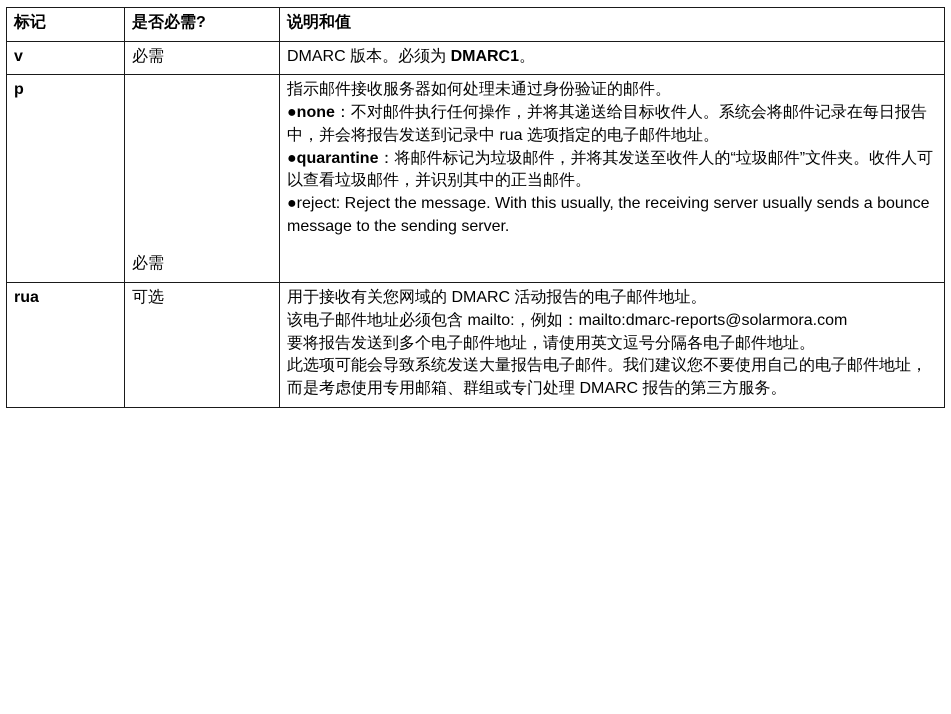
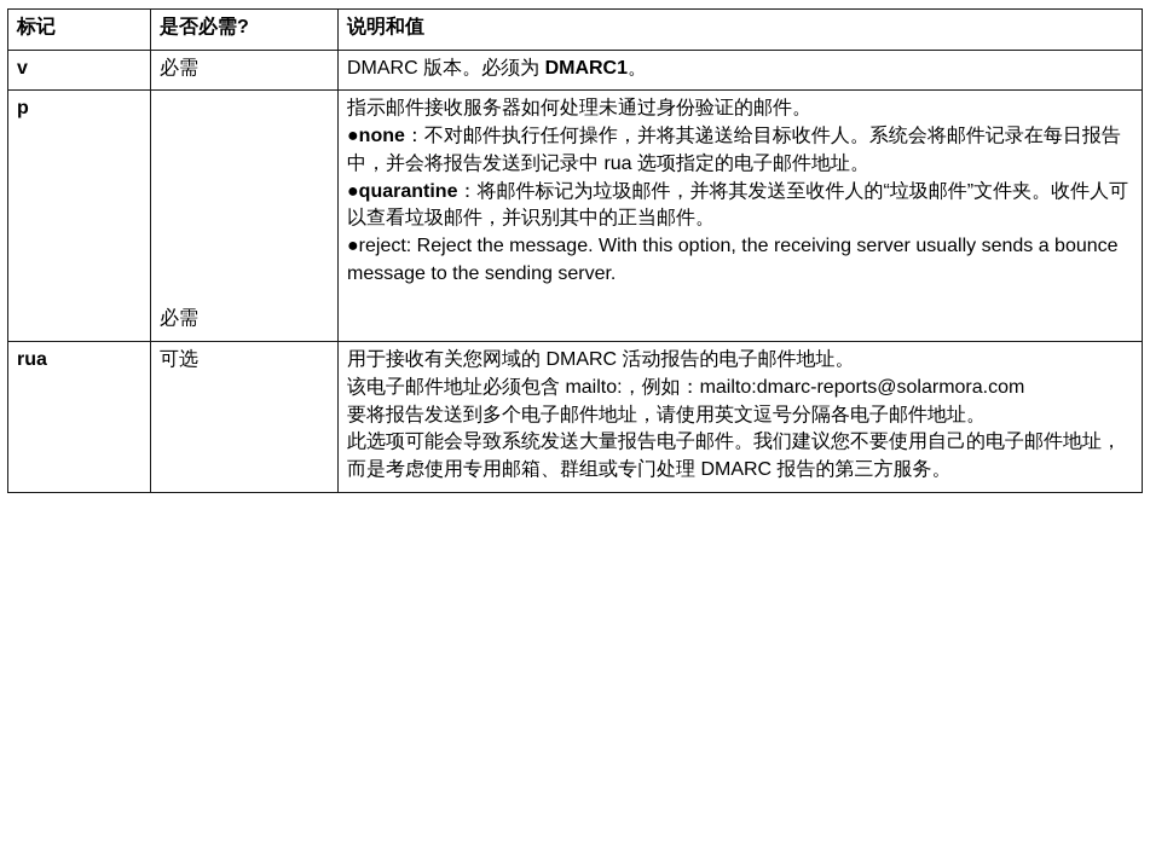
  标记	是否必需?	说明和值
  v	必需	DMARC 版本。必须为 DMARC1。
- p	必需	指示邮件接收服务器如何处理未通过身份验证的邮件。●none：不对邮件执行任何操作，并将其递送给目标收件人。系统会将邮件记录在每日报告中，并会将报告发送到记录中 rua 选项指定的电子邮件地址。●quarantine：将邮件标记为垃圾邮件，并将其发送至收件人的“垃圾邮件”文件夹。收件人可以查看垃圾邮件，并识别其中的正当邮件。●reject: Reject the message. With this usually, the receiving server usually sends a bounce message to the sending server.
+ p	必需	指示邮件接收服务器如何处理未通过身份验证的邮件。●none：不对邮件执行任何操作，并将其递送给目标收件人。系统会将邮件记录在每日报告中，并会将报告发送到记录中 rua 选项指定的电子邮件地址。●quarantine：将邮件标记为垃圾邮件，并将其发送至收件人的“垃圾邮件”文件夹。收件人可以查看垃圾邮件，并识别其中的正当邮件。●reject: Reject the message. With this option, the receiving server usually sends a bounce message to the sending server.
  rua	可选	用于接收有关您网域的 DMARC 活动报告的电子邮件地址。该电子邮件地址必须包含 mailto:，例如：mailto:dmarc-reports@solarmora.com要将报告发送到多个电子邮件地址，请使用英文逗号分隔各电子邮件地址。此选项可能会导致系统发送大量报告电子邮件。我们建议您不要使用自己的电子邮件地址，而是考虑使用专用邮箱、群组或专门处理 DMARC 报告的第三方服务。
